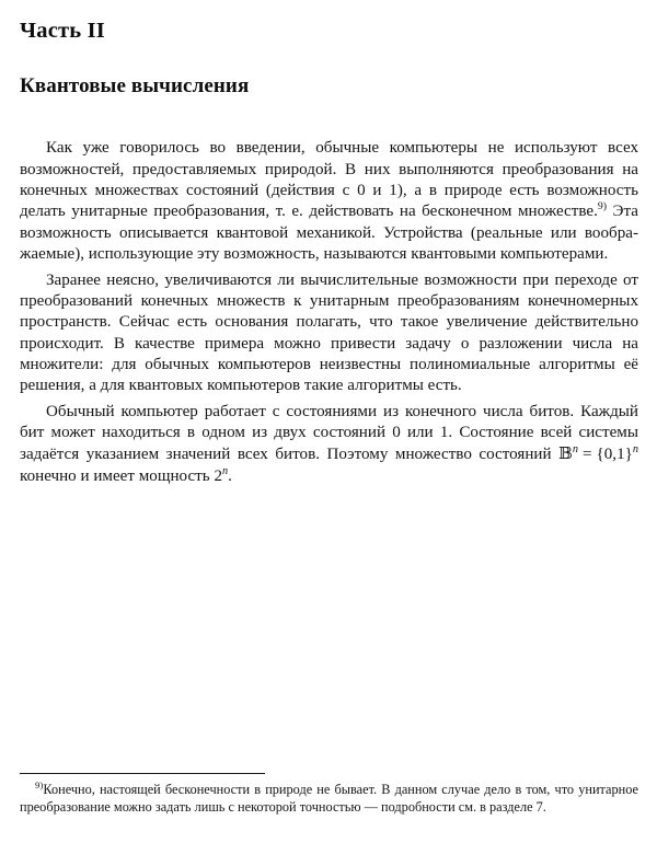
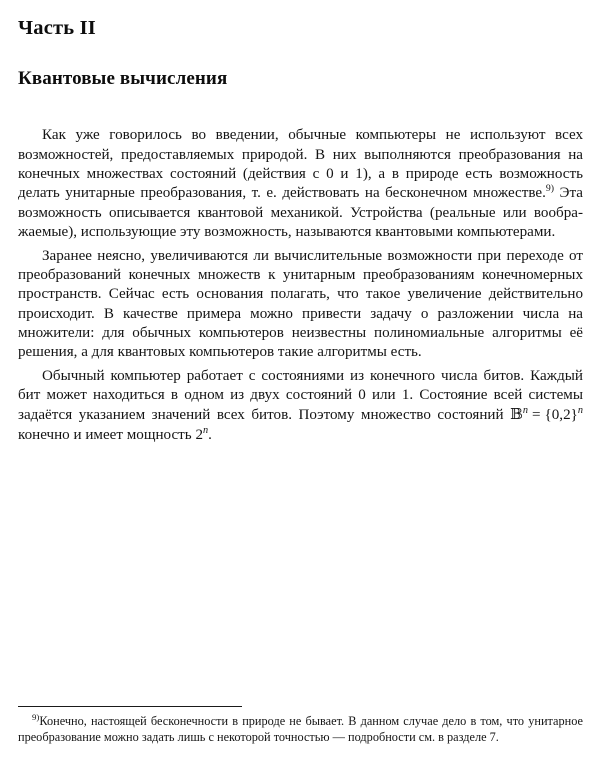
  Часть II
  Квантовые вычисления
  Как уже говорилось во введении, обычные компьютеры не исполь­зуют всех возможностей, предоставляемых природой. В них выполня­ются преобразования на конечных множествах состояний (действия с 0 и 1), а в природе есть возможность делать унитарные преобразова­ния, т. е. действовать на бесконечном множестве.9) Эта возможность описывается квантовой механикой. Устройства (реальные или вообра­аемые), использующие эту возможность, называются квантовыми компьютерами.
  Заранее неясно, увеличиваются ли вычислительные возможности при переходе от преобразований конечных множеств к унитарным пре­образованиям конечномерных пространств. Сейчас есть основания по­лагать, что такое увеличение действительно происходит. В качестве примера можно привести задачу о разложении числа на множители: для обычных компьютеров неизвестны полиномиальные алгоритмы её решения, а для квантовых компьютеров такие алгоритмы есть.
- Обычный компьютер работает с состояниями из конечного чис­ла битов. Каждый бит может находиться в одном из двух состояний 0 или 1. Состояние всей системы задаётся указанием значений всех битов. Поэтому множество состояний 𝔹n = {0,1}n конечно и имеет мощность 2n.
+ Обычный компьютер работает с состояниями из конечного чис­ла битов. Каждый бит может находиться в одном из двух состояний 0 или 1. Состояние всей системы задаётся указанием значений всех битов. Поэтому множество состояний 𝔹n = {0,2}n конечно и имеет мощность 2n.
  9)Конечно, настоящей бесконечности в природе не бывает. В данном случае дело в том, что унитарное преобразование можно задать лишь с некоторой точностью — подробности см. в разделе 7.
